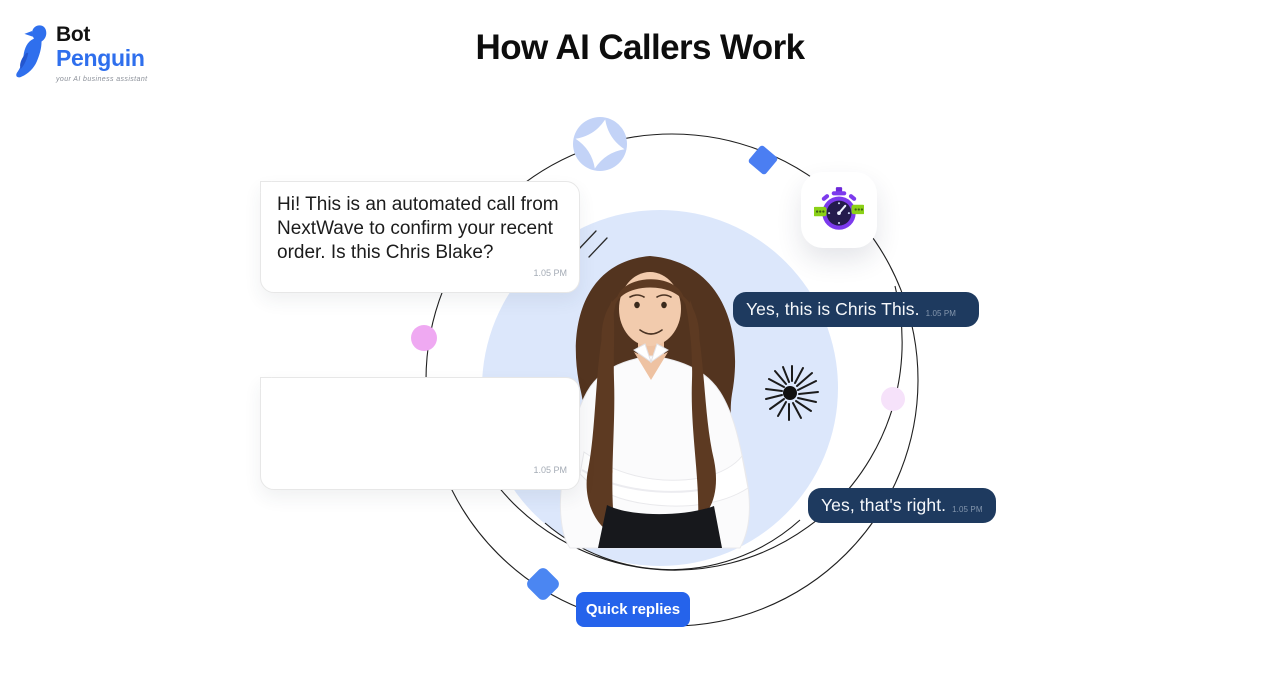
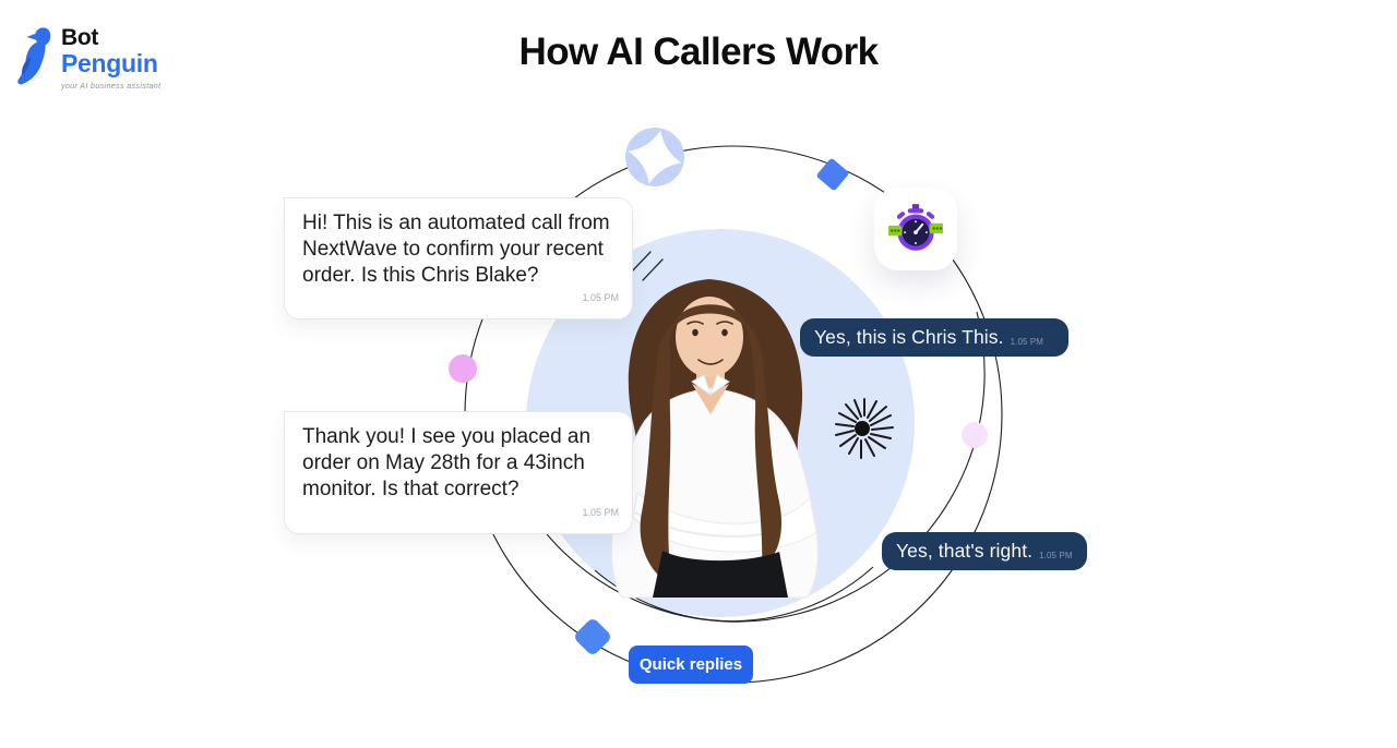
  Bot
  Penguin
  How AI Callers Work
  Hi! This is an automated call from NextWave to confirm your recent order. Is this Chris Blake?
  1.05 PM
+ Thank you! I see you placed an order on May 28th for a 43inch monitor. Is that correct?
  1.05 PM
  Yes, this is Chris This.
  1.05 PM
  Yes, that's right.
  1.05 PM
  Quick replies
